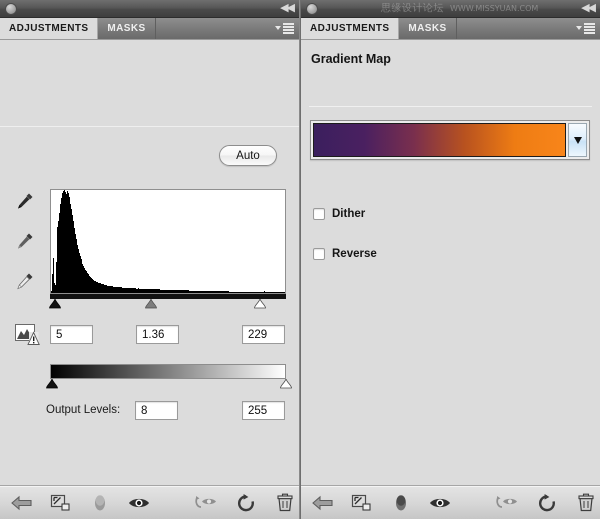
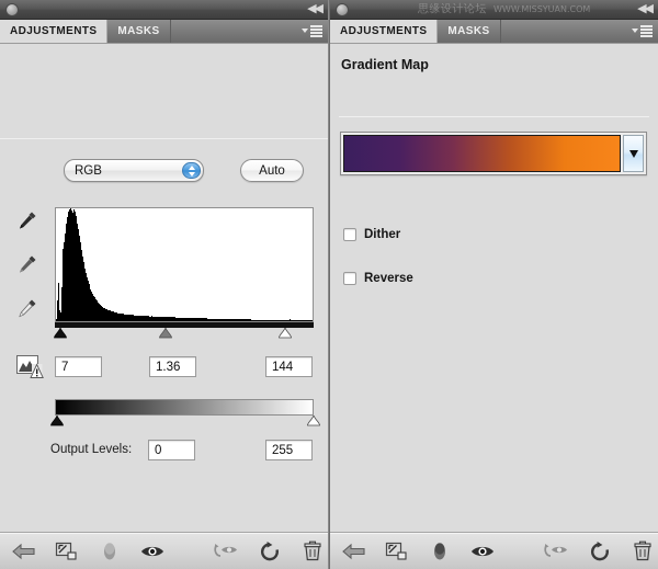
  ◀◀
  ADJUSTMENTS
  MASKS
+ RGB
  Auto
- 5
+ 7
  1.36
- 229
+ 144
  Output Levels:
- 8
+ 0
  255
  思缘设计论坛 WWW.MISSYUAN.COM
  ◀◀
  ADJUSTMENTS
  MASKS
  Gradient Map
  Dither
  Reverse
